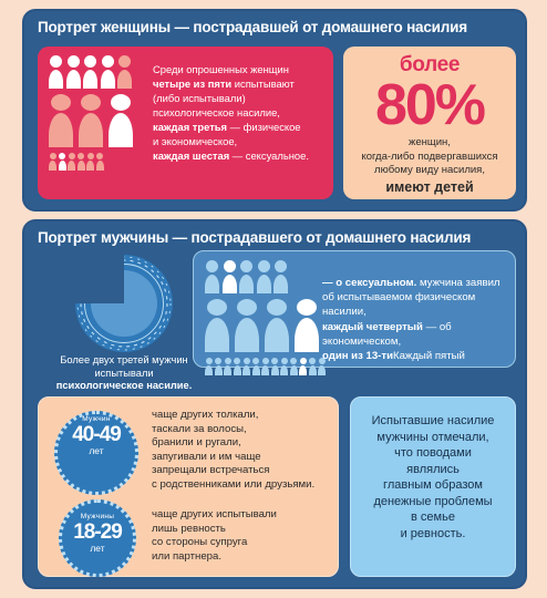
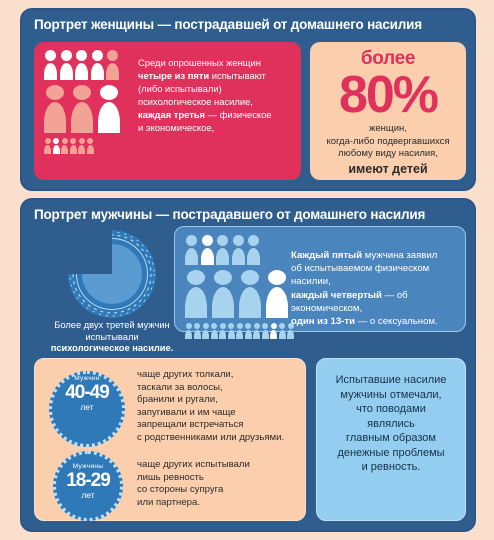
  Портрет женщины — пострадавшей от домашнего насилия
  Среди опрошенных женщин
  четыре из пяти испытывают
  (либо испытывали)
  психологическое насилие,
  каждая третья — физическое
  и экономическое,
- каждая шестая — сексуальное.
  более
  80%
  женщин,
  когда-либо подвергавшихся
  любому виду насилия,
  имеют детей
  Портрет мужчины — пострадавшего от домашнего насилия
  Более двух третей мужчин
  испытывали
  психологическое насилие.
- — о сексуальном. мужчина заявил
+ Каждый пятый мужчина заявил
  об испытываемом физическом насилии,
  каждый четвертый — об экономическом,
- один из 13-тиКаждый пятый
+ один из 13-ти — о сексуальном.
  40-49
  лет
  чаще других толкали,
  таскали за волосы,
  бранили и ругали,
  запугивали и им чаще
  запрещали встречаться
  с родственниками или друзьями.
  18-29
  лет
  чаще других испытывали
  лишь ревность
  со стороны супруга
  или партнера.
  Испытавшие насилие
  мужчины отмечали,
  что поводами
  являлись
  главным образом
  денежные проблемы
- в семье
  и ревность.
